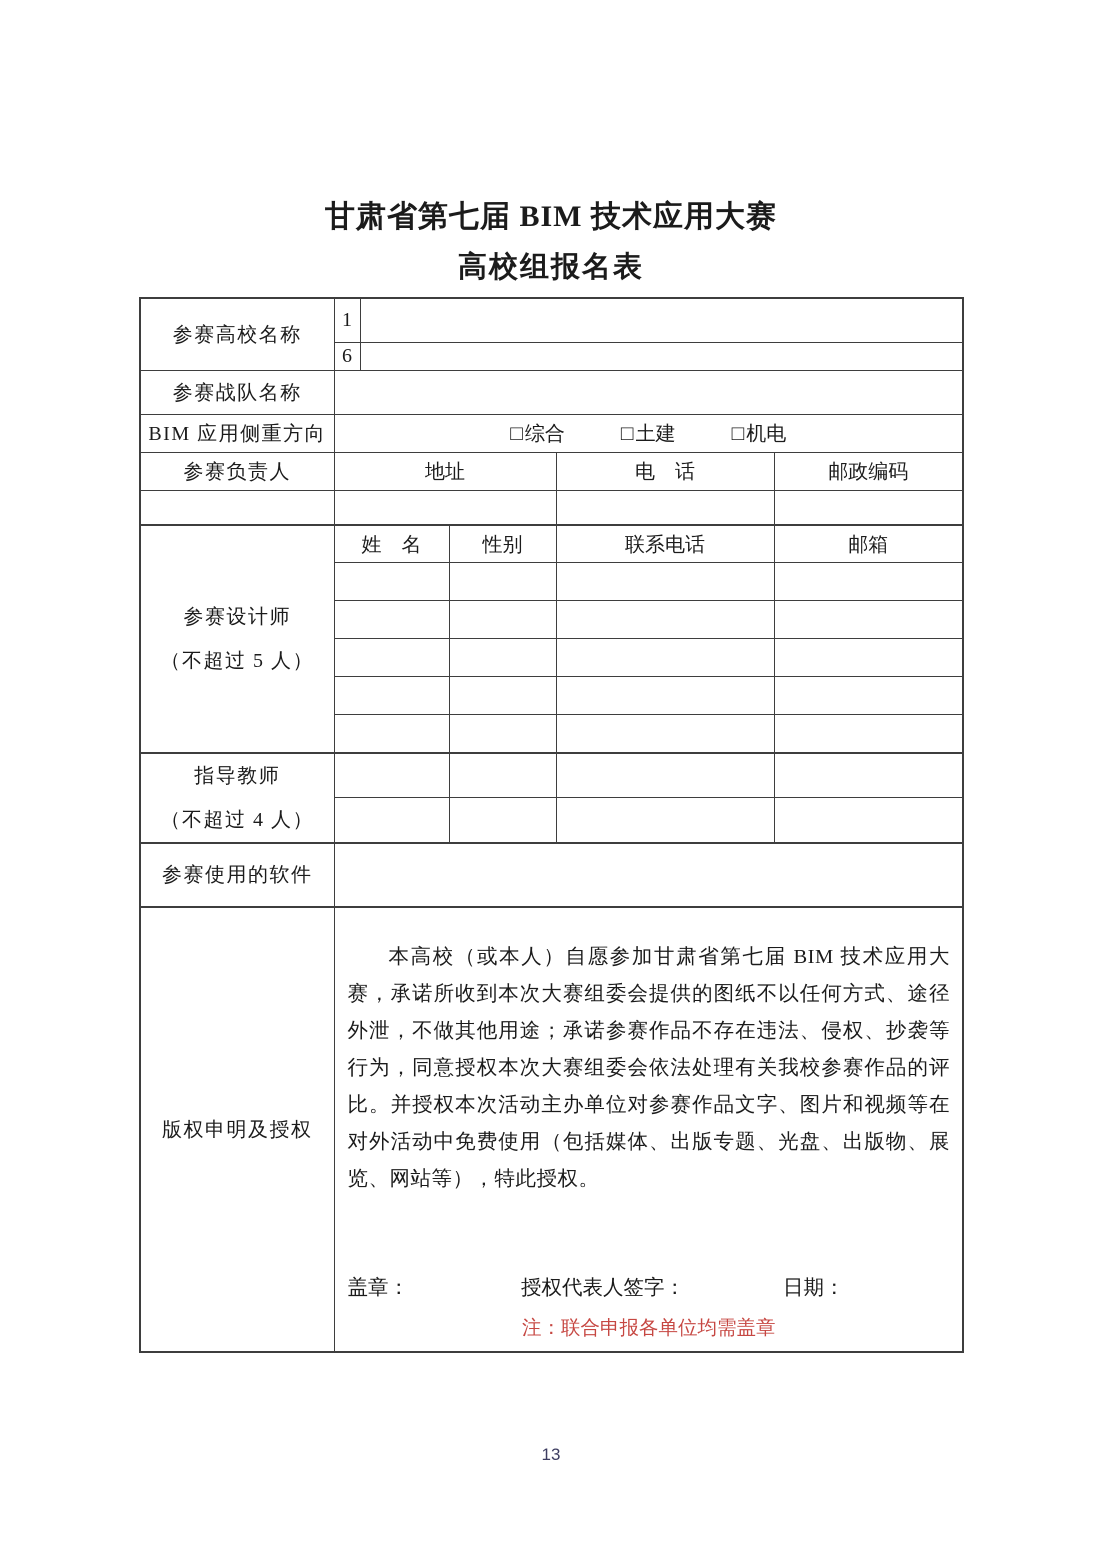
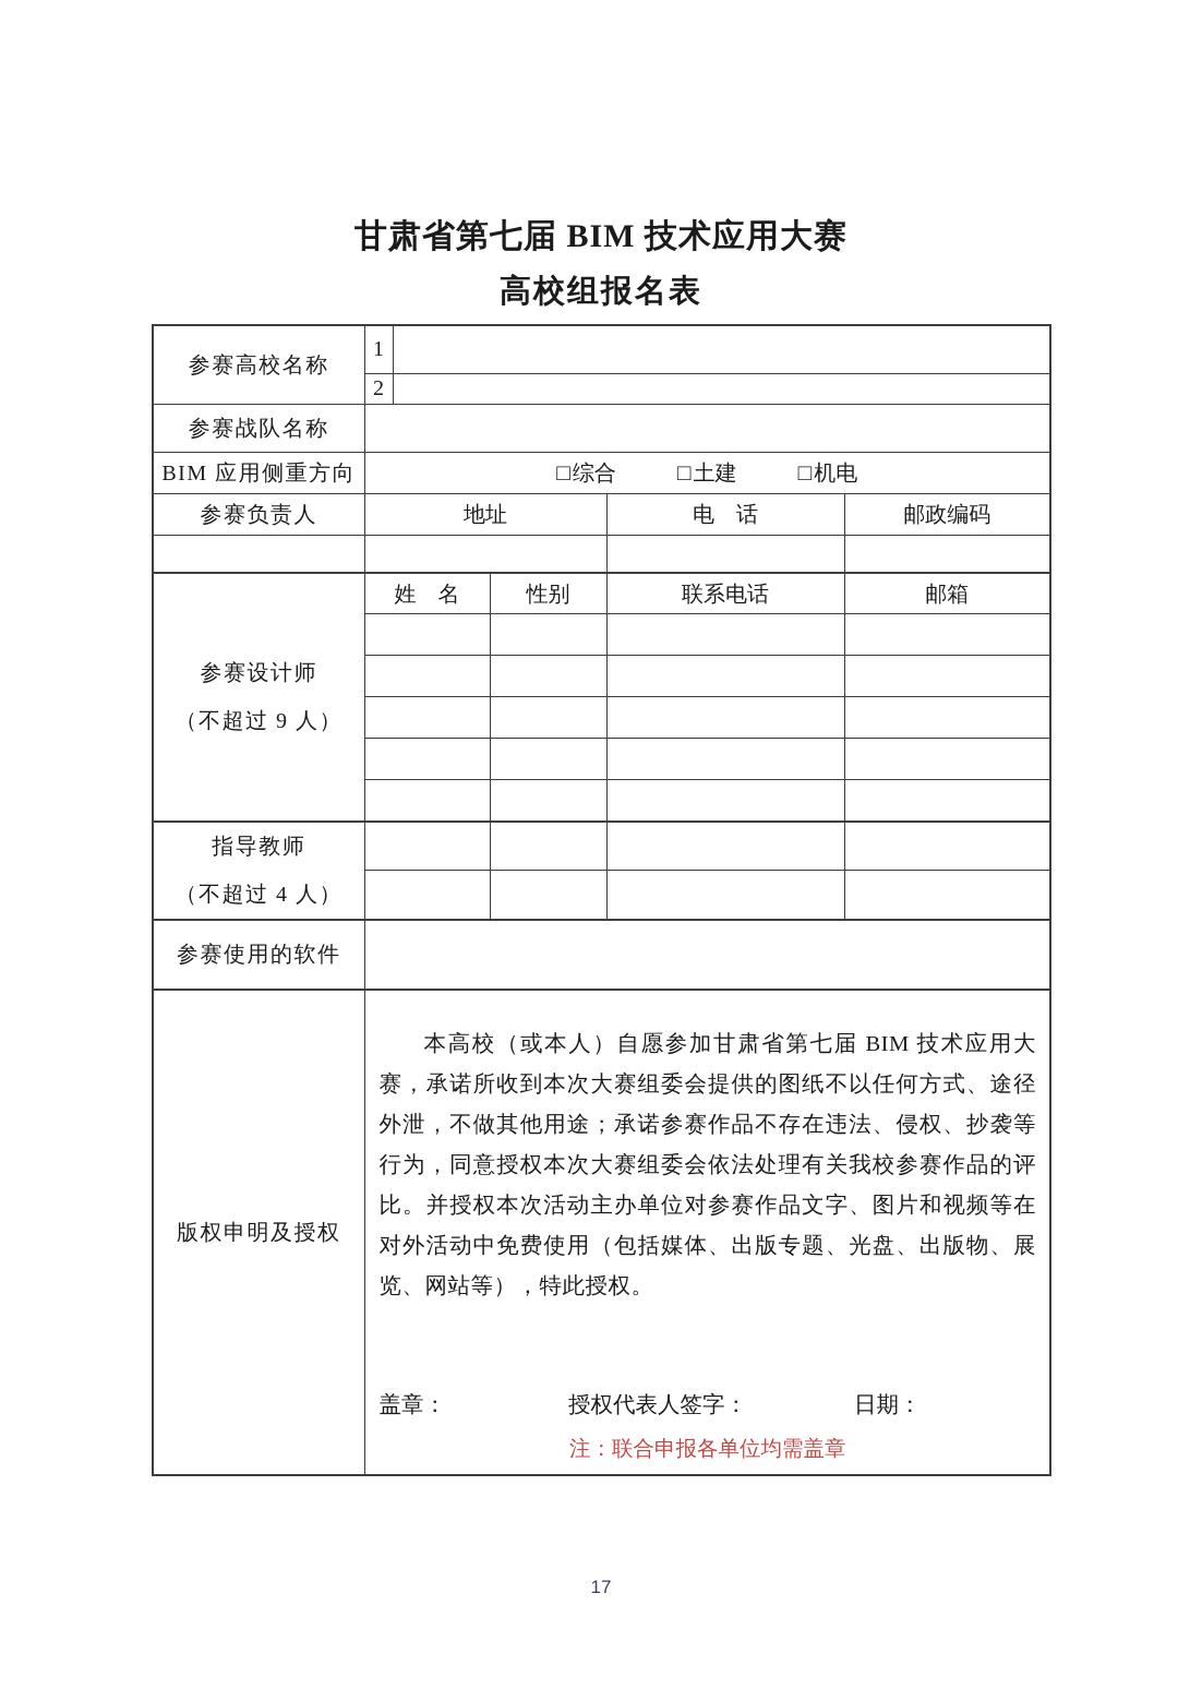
  甘肃省第七届 BIM 技术应用大赛
  高校组报名表
  参赛高校名称	1
- 6
+ 2
  参赛战队名称
  BIM 应用侧重方向	□综合 □土建 □机电
  参赛负责人	地址	电 话	邮政编码
- 参赛设计师 （不超过 5 人）	姓 名	性别	联系电话	邮箱
+ 参赛设计师 （不超过 9 人）	姓 名	性别	联系电话	邮箱
  指导教师 （不超过 4 人）
  参赛使用的软件
  版权申明及授权	本高校（或本人）自愿参加甘肃省第七届 BIM 技术应用大赛，承诺所收到本次大赛组委会提供的图纸不以任何方式、途径外泄，不做其他用途；承诺参赛作品不存在违法、侵权、抄袭等行为，同意授权本次大赛组委会依法处理有关我校参赛作品的评比。并授权本次活动主办单位对参赛作品文字、图片和视频等在对外活动中免费使用（包括媒体、出版专题、光盘、出版物、展览、网站等），特此授权。 盖章： 授权代表人签字： 日期： 注：联合申报各单位均需盖章
- 13
+ 17
